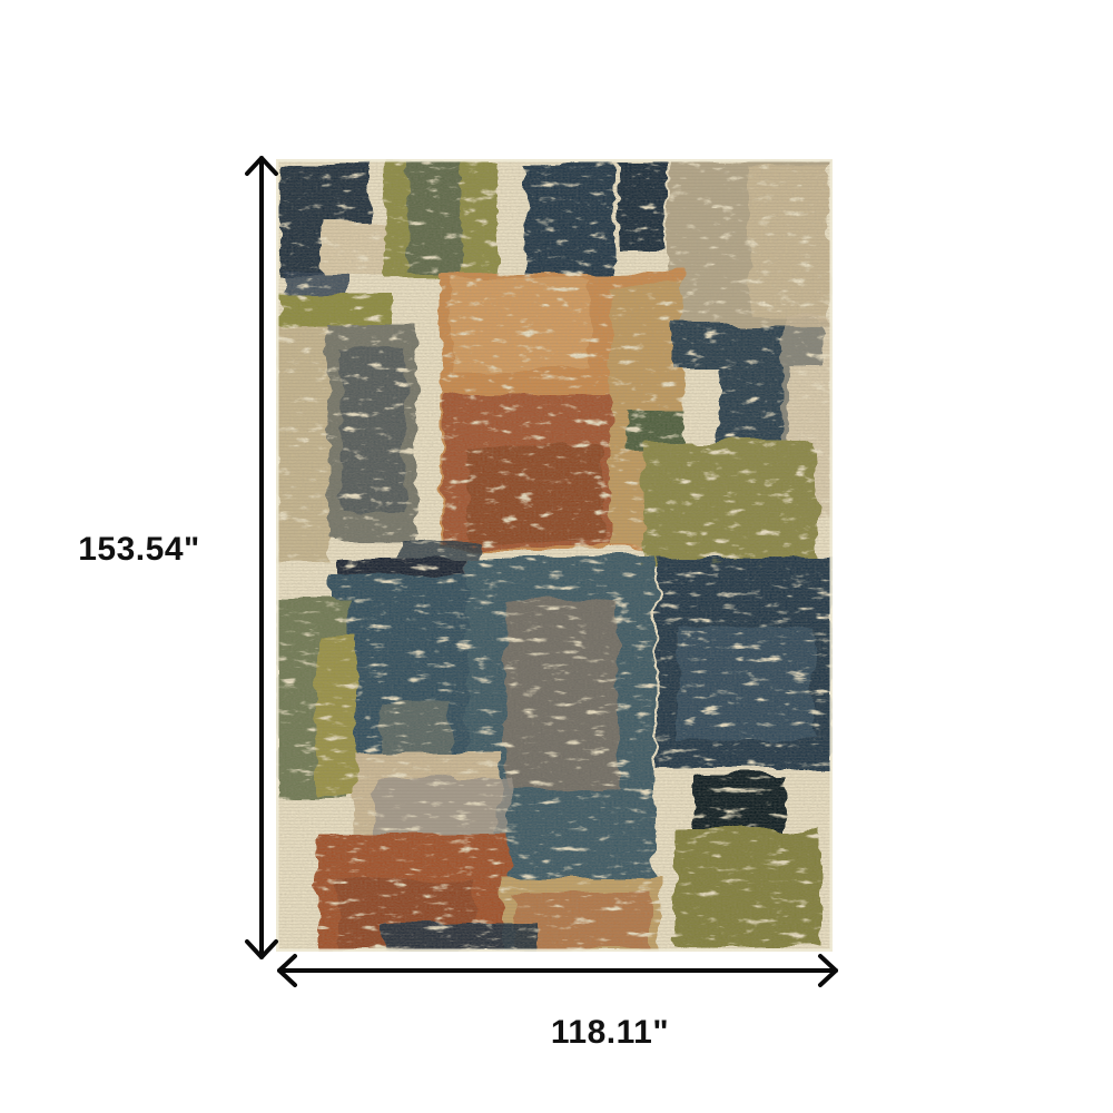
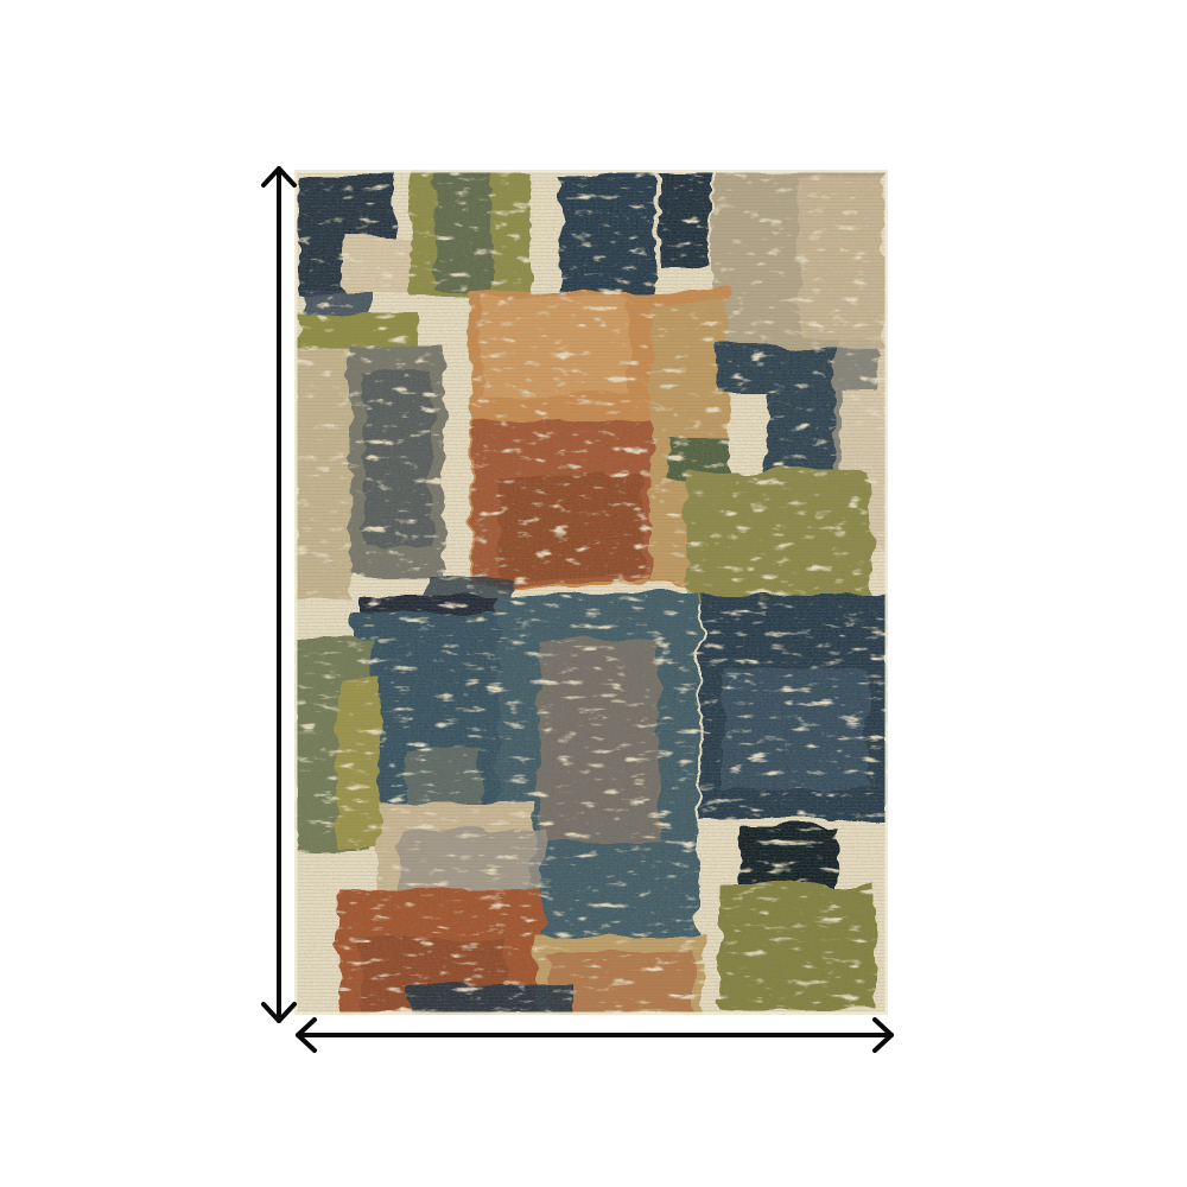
- 153.54"
- 118.11"
